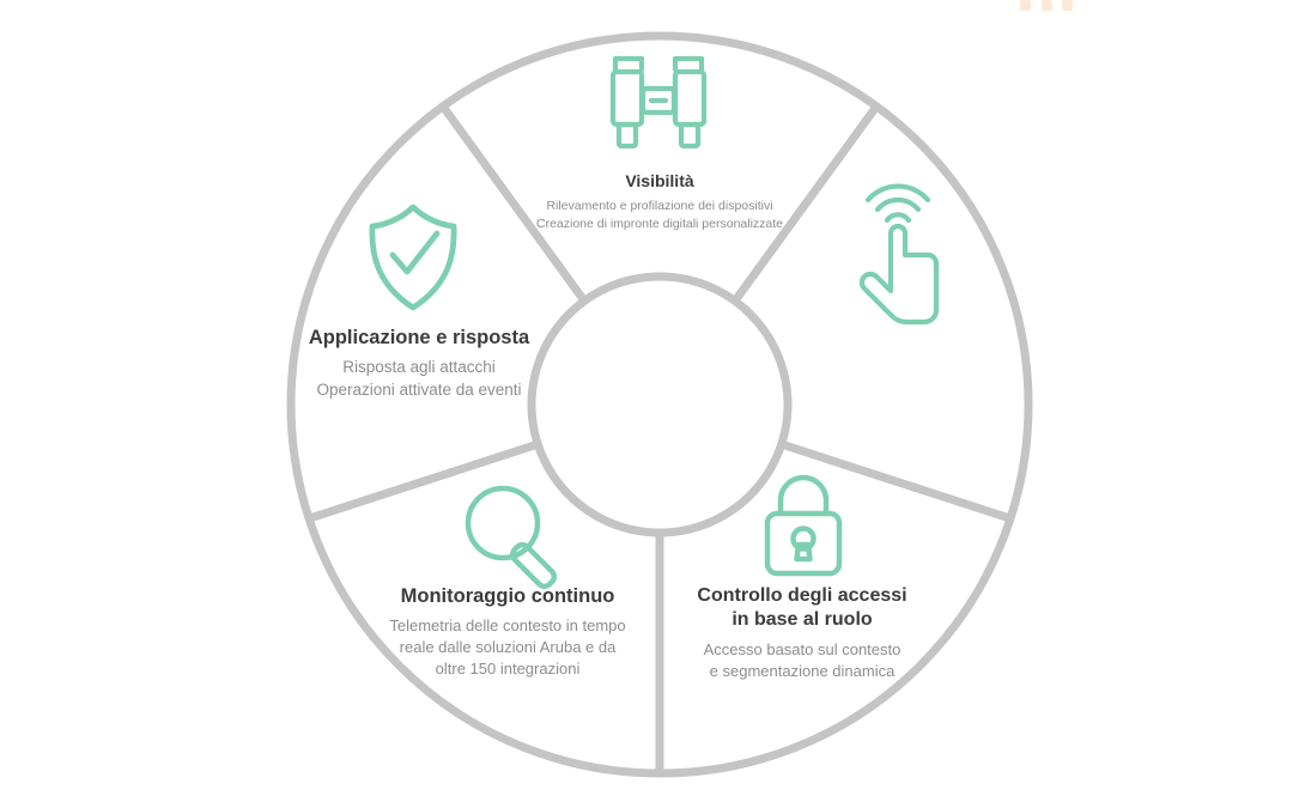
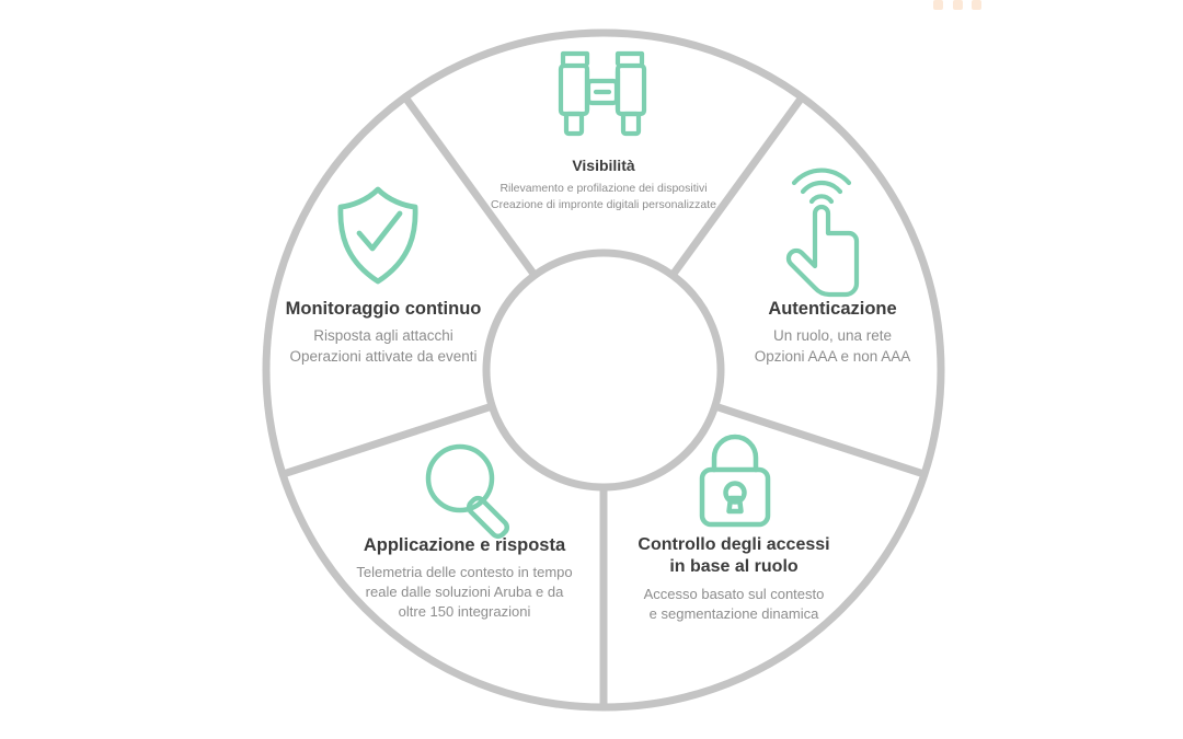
  Visibilità
  Rilevamento e profilazione dei dispositivi
  Creazione di impronte digitali personalizzate
+ Autenticazione
+ Un ruolo, una rete
+ Opzioni AAA e non AAA
  Controllo degli accessi
  in base al ruolo
  Accesso basato sul contesto
  e segmentazione dinamica
- Monitoraggio continuo
+ Applicazione e risposta
  Telemetria delle contesto in tempo
  reale dalle soluzioni Aruba e da
  oltre 150 integrazioni
- Applicazione e risposta
+ Monitoraggio continuo
  Risposta agli attacchi
  Operazioni attivate da eventi
